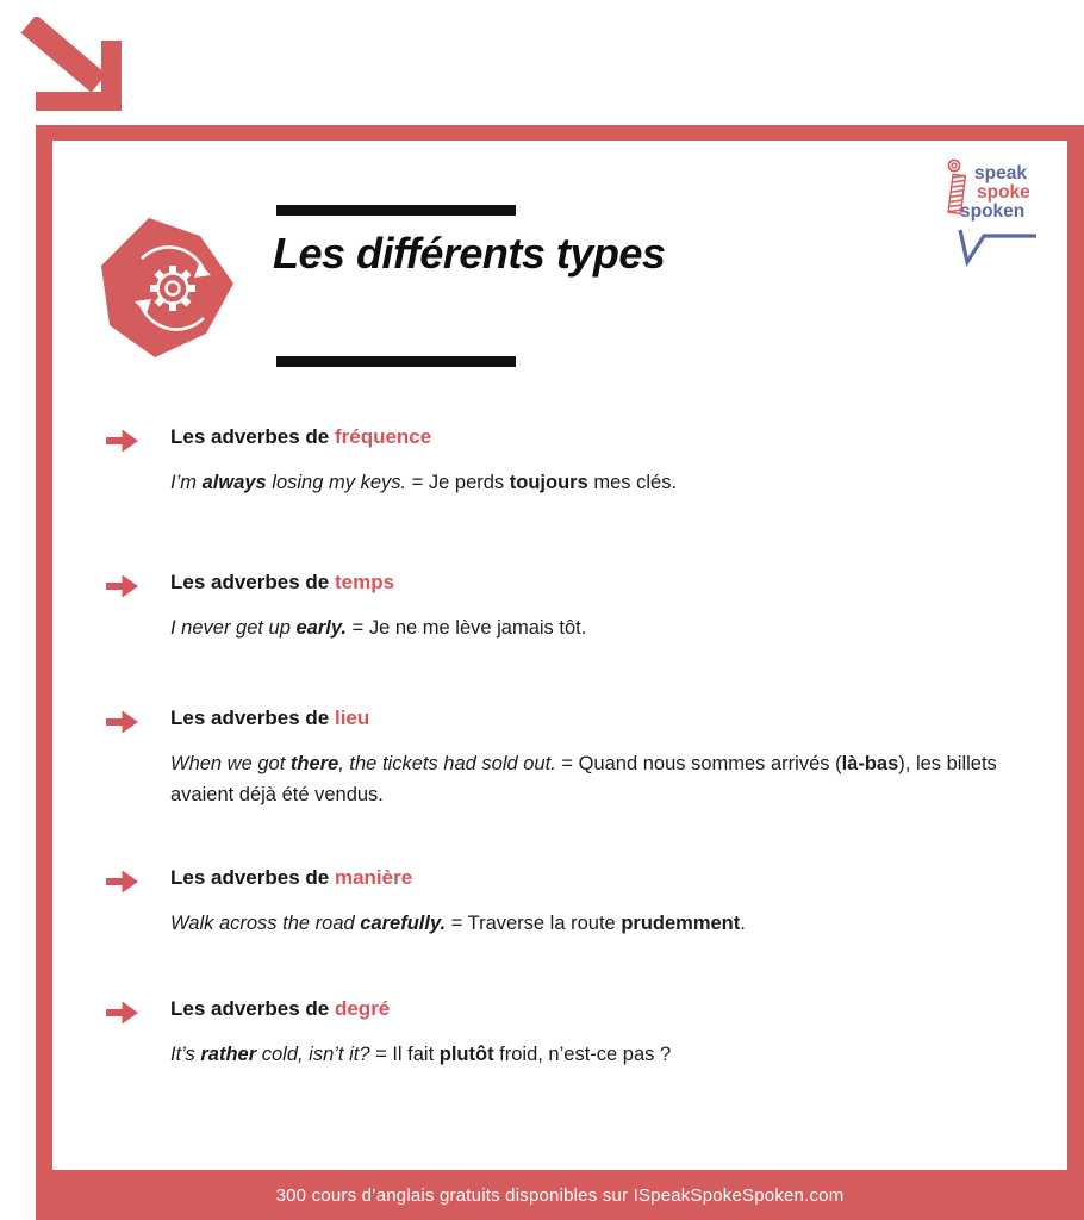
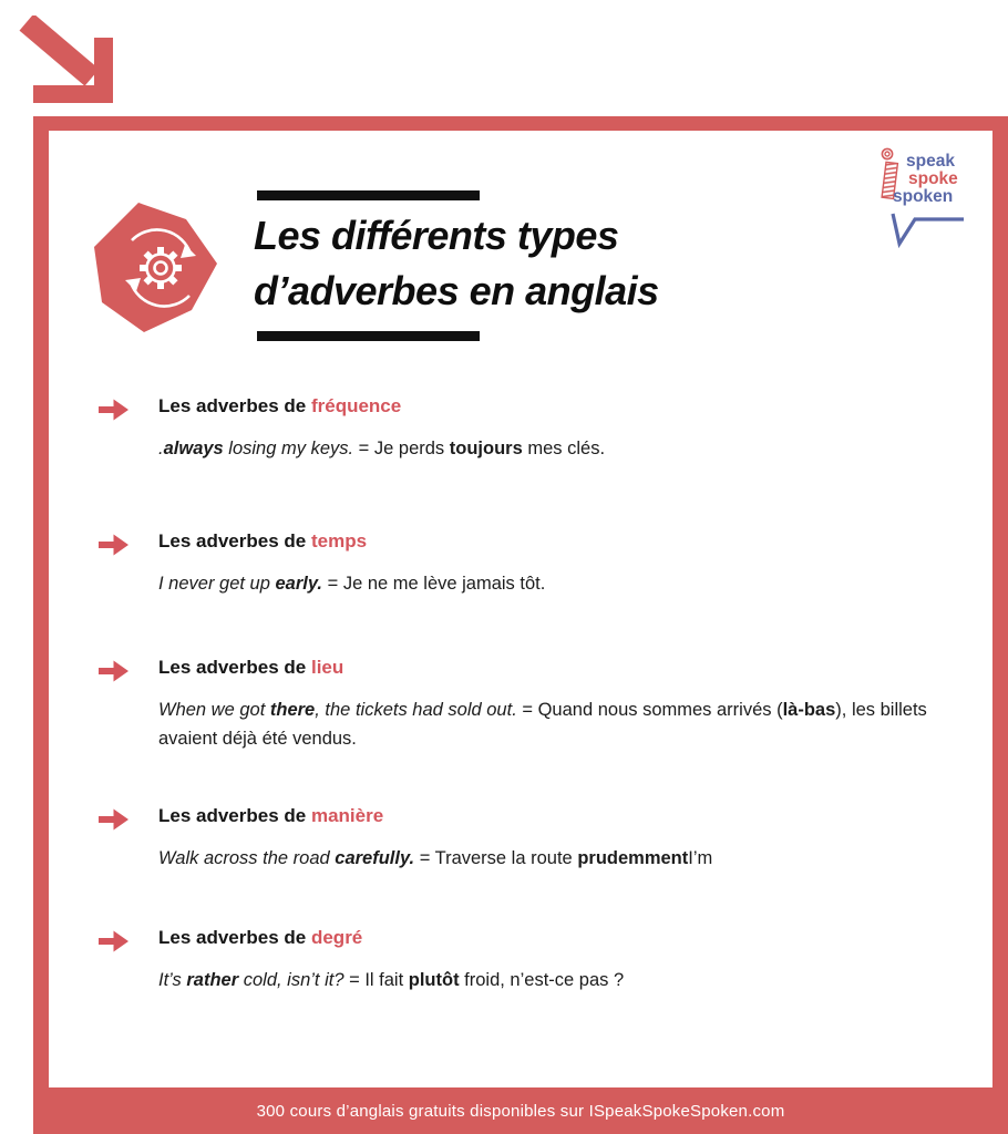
  Les différents types
+ d’adverbes en anglais
  speak
  spoke
  spoken
  Les adverbes de fréquence
- I’m always losing my keys. = Je perds toujours mes clés.
+ .always losing my keys. = Je perds toujours mes clés.
  Les adverbes de temps
  I never get up early. = Je ne me lève jamais tôt.
  Les adverbes de lieu
  When we got there, the tickets had sold out. = Quand nous sommes arrivés (là-bas), les billets avaient déjà été vendus.
  Les adverbes de manière
- Walk across the road carefully. = Traverse la route prudemment.
+ Walk across the road carefully. = Traverse la route prudemmentI’m
  Les adverbes de degré
  It’s rather cold, isn’t it? = Il fait plutôt froid, n’est-ce pas ?
  300 cours d’anglais gratuits disponibles sur ISpeakSpokeSpoken.com
